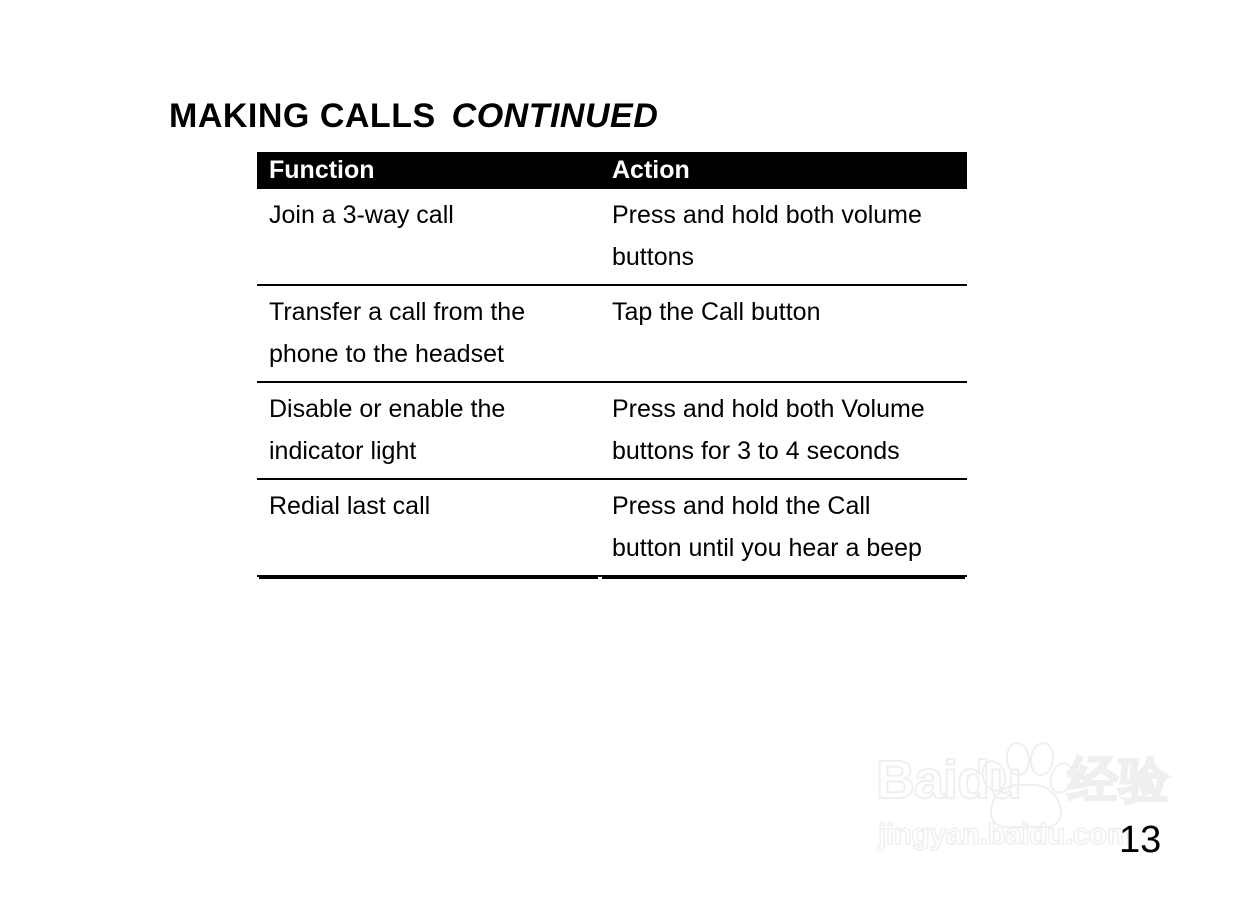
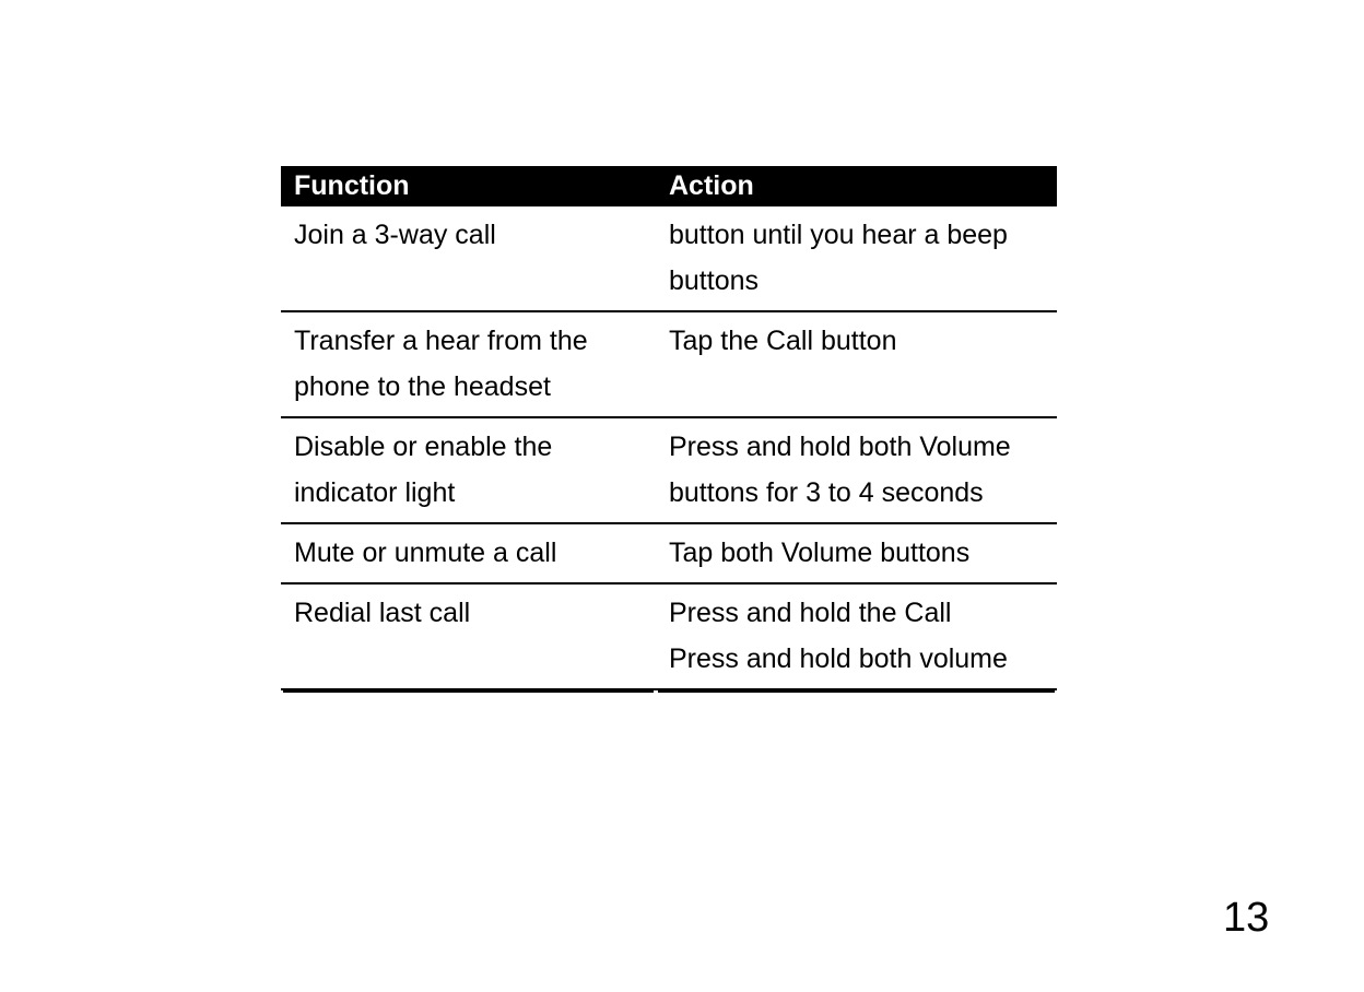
- MAKING CALLS CONTINUED
  Function	Action
- Join a 3-way call	Press and hold both volume buttons
+ Join a 3-way call	button until you hear a beep buttons
- Transfer a call from the phone to the headset	Tap the Call button
+ Transfer a hear from the phone to the headset	Tap the Call button
  Disable or enable the indicator light	Press and hold both Volume buttons for 3 to 4 seconds
+ Mute or unmute a call	Tap both Volume buttons
- Redial last call	Press and hold the Call button until you hear a beep
+ Redial last call	Press and hold the Call Press and hold both volume
- jingyan.baidu.com
  13
